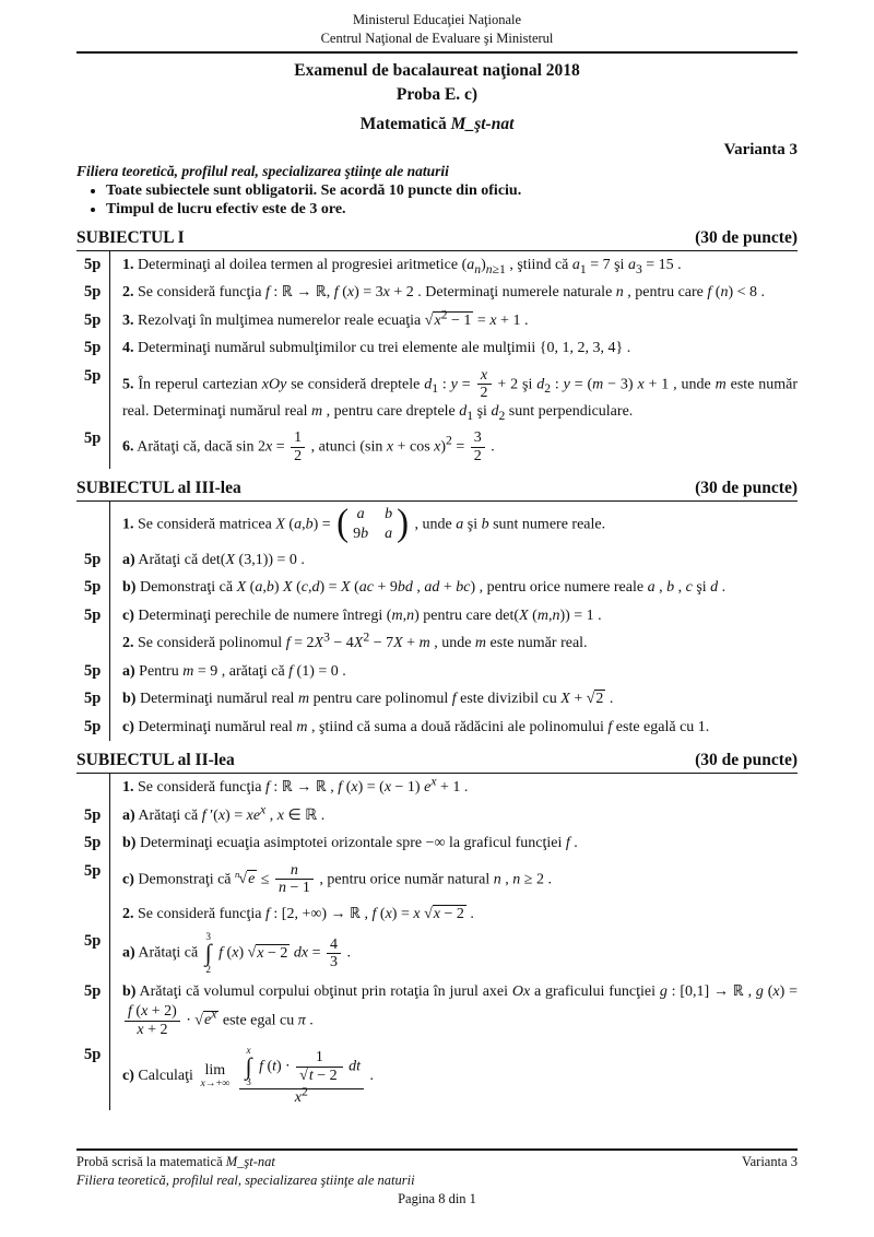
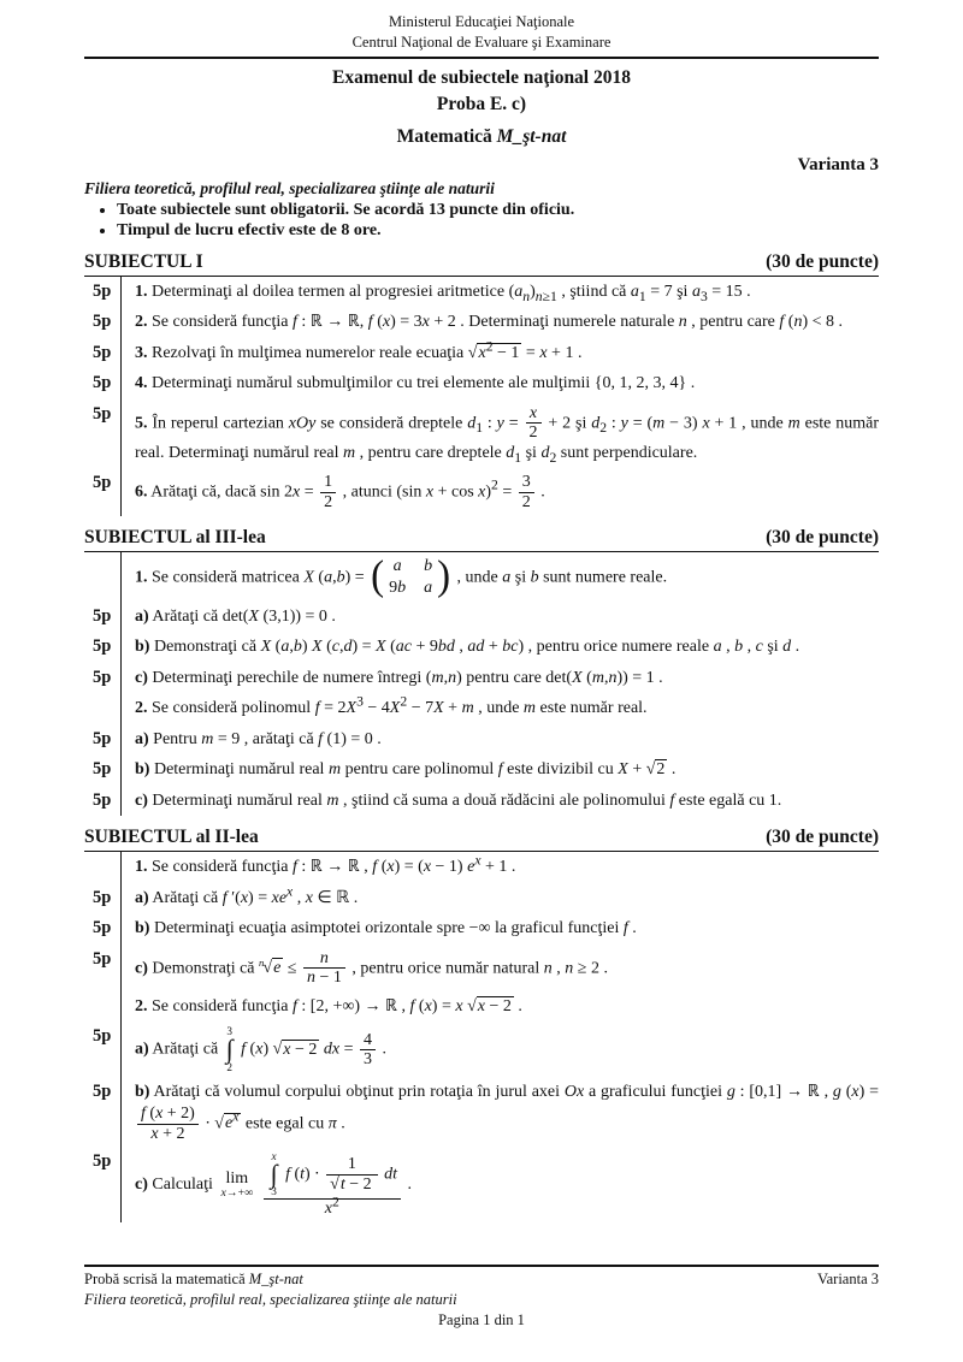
  Ministerul Educaţiei Naţionale
- Centrul Naţional de Evaluare şi Ministerul
+ Centrul Naţional de Evaluare şi Examinare
- Examenul de bacalaureat naţional 2018
+ Examenul de subiectele naţional 2018
  Proba E. c)
  Matematică M_şt-nat
  Varianta 3
  Filiera teoretică, profilul real, specializarea ştiinţe ale naturii
- Toate subiectele sunt obligatorii. Se acordă 10 puncte din oficiu.
+ Toate subiectele sunt obligatorii. Se acordă 13 puncte din oficiu.
- Timpul de lucru efectiv este de 3 ore.
+ Timpul de lucru efectiv este de 8 ore.
  SUBIECTUL I
  (30 de puncte)
  5p
  1. Determinaţi al doilea termen al progresiei aritmetice (an)n≥1 , ştiind că a1 = 7 şi a3 = 15 .
  5p
  2. Se consideră funcţia f : ℝ → ℝ, f (x) = 3x + 2 . Determinaţi numerele naturale n , pentru care f (n) < 8 .
  5p
  3. Rezolvaţi în mulţimea numerelor reale ecuaţia √x2 − 1 = x + 1 .
  5p
  4. Determinaţi numărul submulţimilor cu trei elemente ale mulţimii {0, 1, 2, 3, 4} .
  5p
  5. În reperul cartezian xOy se consideră dreptele d1 : y =
  x
  2
  + 2 şi d2 : y = (m − 3) x + 1 , unde m este număr real. Determinaţi numărul real m , pentru care dreptele d1 şi d2 sunt perpendiculare.
  5p
  6. Arătaţi că, dacă sin 2x =
  1
  2
  , atunci (sin x + cos x)2 =
  3
  2
  .
  SUBIECTUL al III-lea
  (30 de puncte)
  1. Se consideră matricea X (a,b) =
  (
  a
  b
  9b
  a
  )
  , unde a şi b sunt numere reale.
  5p
  a) Arătaţi că det(X (3,1)) = 0 .
  5p
  b) Demonstraţi că X (a,b) X (c,d) = X (ac + 9bd , ad + bc) , pentru orice numere reale a , b , c şi d .
  5p
  c) Determinaţi perechile de numere întregi (m,n) pentru care det(X (m,n)) = 1 .
  2. Se consideră polinomul f = 2X3 − 4X2 − 7X + m , unde m este număr real.
  5p
  a) Pentru m = 9 , arătaţi că f (1) = 0 .
  5p
  b) Determinaţi numărul real m pentru care polinomul f este divizibil cu X + √2 .
  5p
  c) Determinaţi numărul real m , ştiind că suma a două rădăcini ale polinomului f este egală cu 1.
  SUBIECTUL al II-lea
  (30 de puncte)
  1. Se consideră funcţia f : ℝ → ℝ , f (x) = (x − 1) ex + 1 .
  5p
  a) Arătaţi că f ′(x) = xex , x ∈ ℝ .
  5p
  b) Determinaţi ecuaţia asimptotei orizontale spre −∞ la graficul funcţiei f .
  5p
  c) Demonstraţi că n√e ≤
  n
  n − 1
  , pentru orice număr natural n , n ≥ 2 .
  2. Se consideră funcţia f : [2, +∞) → ℝ , f (x) = x √x − 2 .
  5p
  a) Arătaţi că
  3
  ∫
  2
  f (x) √x − 2 dx =
  4
  3
  .
  5p
  b) Arătaţi că volumul corpului obţinut prin rotaţia în jurul axei Ox a graficului funcţiei g : [0,1] → ℝ , g (x) =
  f (x + 2)
  x + 2
  ⋅ √ex este egal cu π .
  5p
  c) Calculaţi
  lim
  x→+∞
  x
  ∫
  3
  f (t) ⋅
  1
  √t − 2
  dt
  x2
  .
  Probă scrisă la matematică M_şt-nat
  Varianta 3
  Filiera teoretică, profilul real, specializarea ştiinţe ale naturii
- Pagina 8 din 1
+ Pagina 1 din 1
